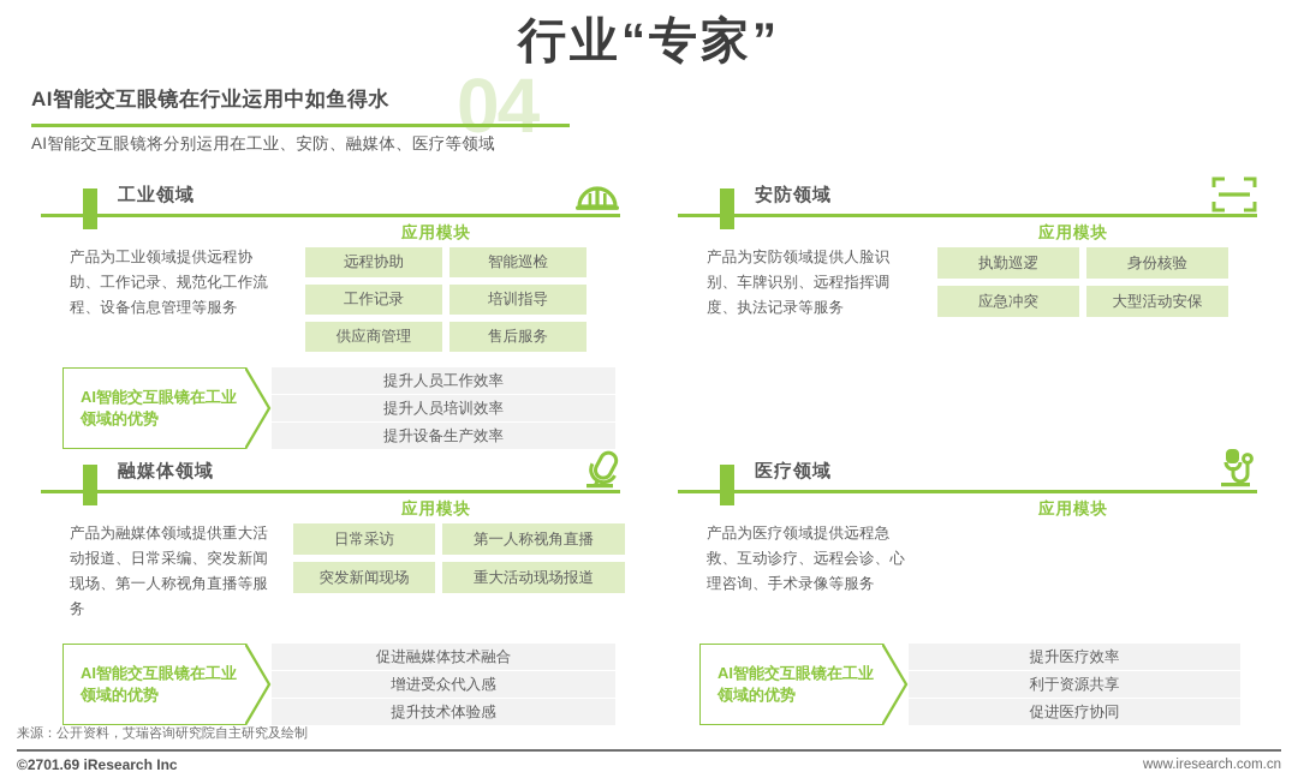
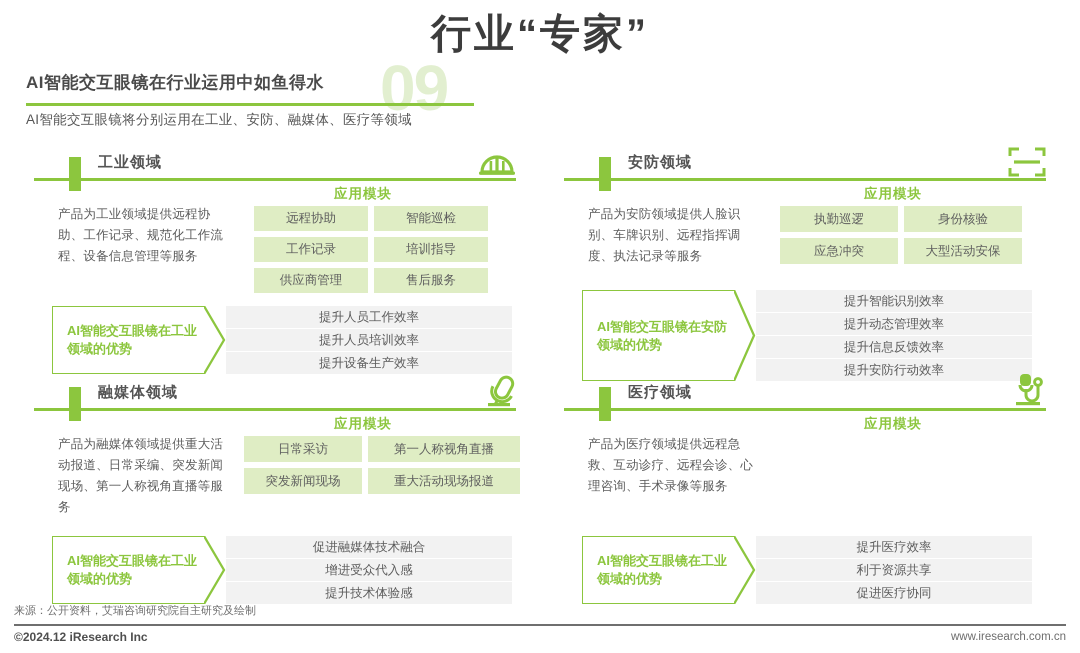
  行业“专家”
- 04
+ 09
  AI智能交互眼镜在行业运用中如鱼得水
  AI智能交互眼镜将分别运用在工业、安防、融媒体、医疗等领域
  工业领域
  产品为工业领域提供远程协助、工作记录、规范化工作流程、设备信息管理等服务
  应用模块
  远程协助
  智能巡检
  工作记录
  培训指导
  供应商管理
  售后服务
  AI智能交互眼镜在工业领域的优势
  提升人员工作效率
  提升人员培训效率
  提升设备生产效率
  安防领域
  产品为安防领域提供人脸识别、车牌识别、远程指挥调度、执法记录等服务
  应用模块
  执勤巡逻
  身份核验
  应急冲突
  大型活动安保
+ AI智能交互眼镜在安防领域的优势
+ 提升智能识别效率
+ 提升动态管理效率
+ 提升信息反馈效率
+ 提升安防行动效率
  融媒体领域
  产品为融媒体领域提供重大活动报道、日常采编、突发新闻现场、第一人称视角直播等服务
  应用模块
  日常采访
  第一人称视角直播
  突发新闻现场
  重大活动现场报道
  AI智能交互眼镜在工业领域的优势
  促进融媒体技术融合
  增进受众代入感
  提升技术体验感
  医疗领域
  产品为医疗领域提供远程急救、互动诊疗、远程会诊、心理咨询、手术录像等服务
  应用模块
  AI智能交互眼镜在工业领域的优势
  提升医疗效率
  利于资源共享
  促进医疗协同
  来源：公开资料，艾瑞咨询研究院自主研究及绘制
- ©2701.69 iResearch Inc
+ ©2024.12 iResearch Inc
  www.iresearch.com.cn
